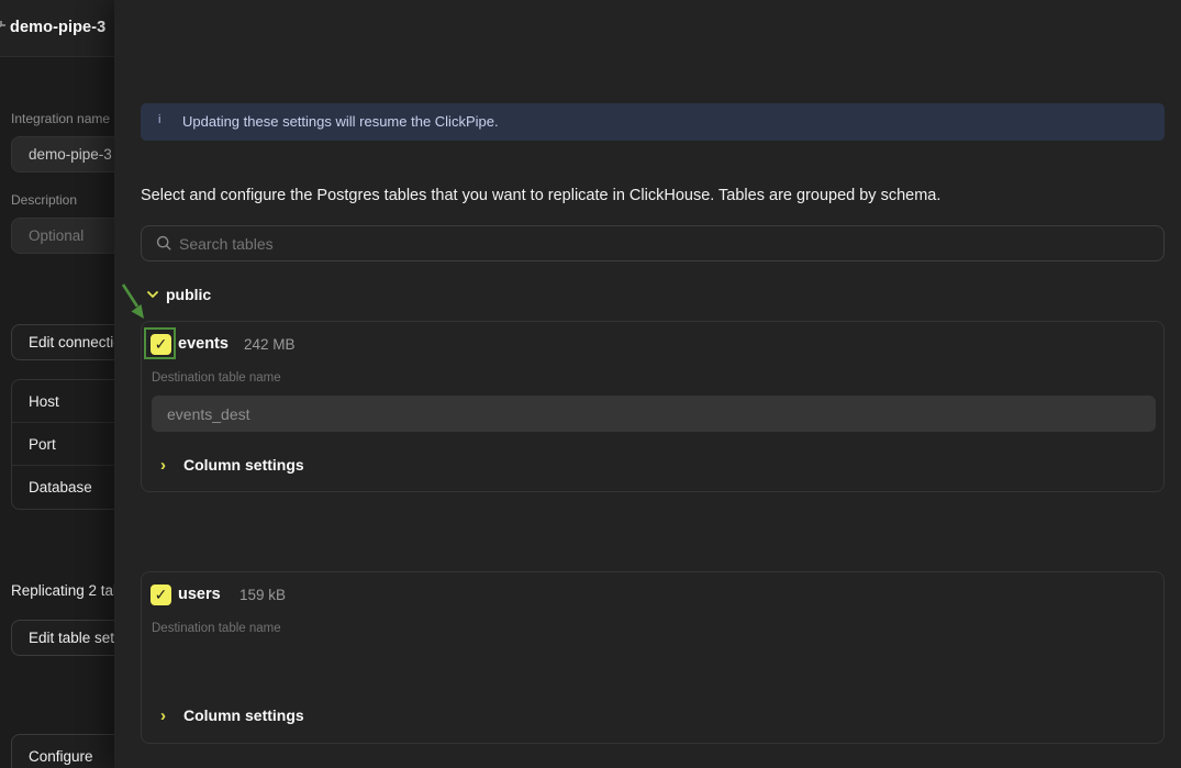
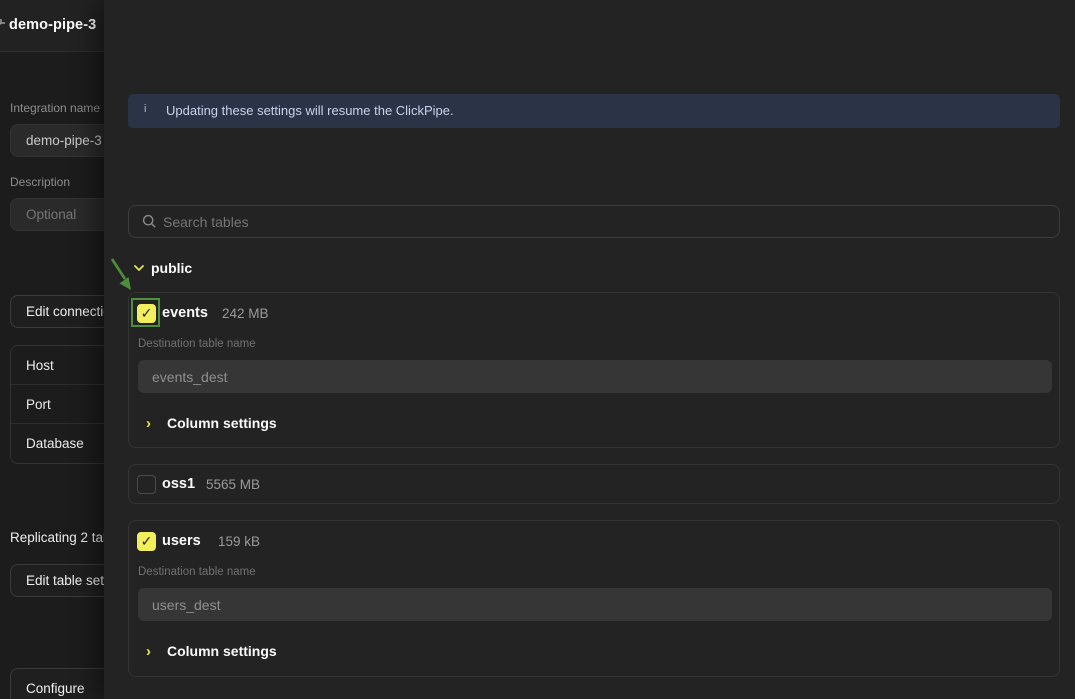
  demo-pipe-3
  Integration name
  demo-pipe-3
  Description
  Optional
  Edit connecti
  Host
  Port
  Database
  Replicating 2 ta
  Edit table set
  Configure
  i
  Updating these settings will resume the ClickPipe.
- Select and configure the Postgres tables that you want to replicate in ClickHouse. Tables are grouped by schema.
  Search tables
  public
  ✓
  events
  242 MB
  Destination table name
  events_dest
  ›
  Column settings
+ oss1
+ 5565 MB
  ✓
  users
  159 kB
  Destination table name
+ users_dest
  ›
  Column settings
